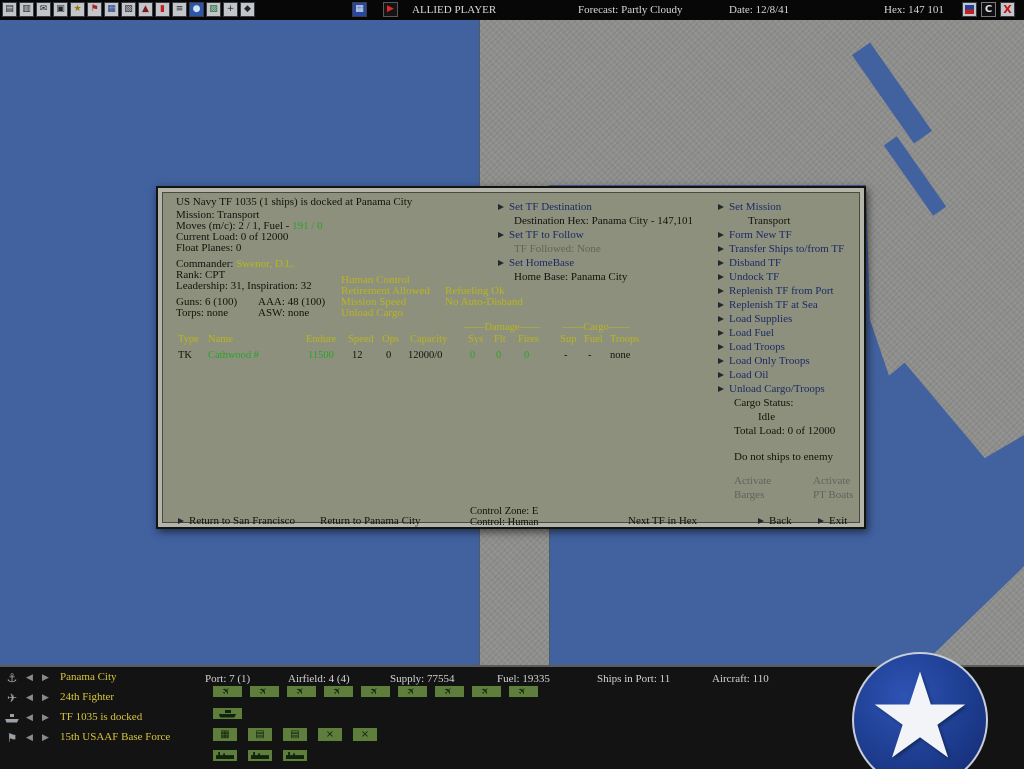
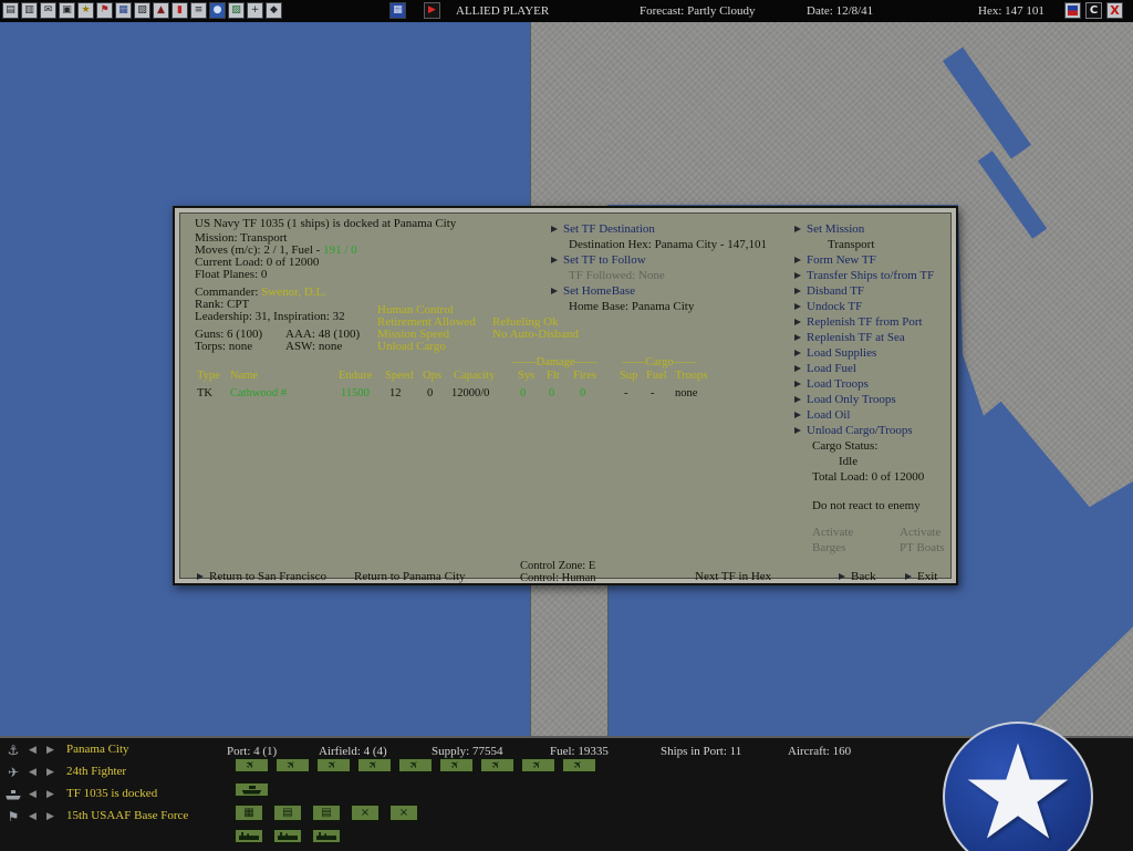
  ▤
  ▥
  ✉
  ▣
  ★
  ⚑
  ▦
  ▧
  ▲
  ▮
  ≡
  ●
  ▨
  +
  ◆
  ▦
  ▶
  ALLIED PLAYER
  Forecast: Partly Cloudy
  Date: 12/8/41
  Hex: 147 101
  C
  X
  US Navy TF 1035 (1 ships) is docked at Panama City
  Mission: Transport
  Moves (m/c): 2 / 1, Fuel - 191 / 0
  Current Load: 0 of 12000
  Float Planes: 0
  Commander: Swenor, D.L.
  Rank: CPT
  Leadership: 31, Inspiration: 32
  Guns: 6 (100)
  AAA: 48 (100)
  Torps: none
  ASW: none
  Human Control
  Retirement Allowed
  Refueling Ok
  Mission Speed
  No Auto-Disband
  Unload Cargo
  ——Damage——
  ——Cargo——
  Type
  Name
  Endure
  Speed
  Ops
  Capacity
  Sys
  Flt
  Fires
  Sup
  Fuel
  Troops
  TK
  Cathwood #
  11500
  12
  0
  12000/0
  0
  0
  0
  -
  -
  none
  Set TF Destination
  Destination Hex: Panama City - 147,101
  Set TF to Follow
  TF Followed: None
  Set HomeBase
  Home Base: Panama City
  Set Mission
  Transport
  Form New TF
  Transfer Ships to/from TF
  Disband TF
  Undock TF
  Replenish TF from Port
  Replenish TF at Sea
  Load Supplies
  Load Fuel
  Load Troops
  Load Only Troops
  Load Oil
  Unload Cargo/Troops
  Cargo Status:
  Idle
  Total Load: 0 of 12000
- Do not ships to enemy
+ Do not react to enemy
  Activate
  Barges
  Activate
  PT Boats
  Return to San Francisco
  Return to Panama City
  Control Zone: E
  Control: Human
  Next TF in Hex
  Back
  Exit
  ⚓
  ◀
  ▶
  Panama City
- Port: 7 (1)
+ Port: 4 (1)
  Airfield: 4 (4)
  Supply: 77554
  Fuel: 19335
  Ships in Port: 11
- Aircraft: 110
+ Aircraft: 160
  ✈
  ◀
  ▶
  24th Fighter
  ◀
  ▶
  TF 1035 is docked
  ⚑
  ◀
  ▶
  15th USAAF Base Force
  ▦
  ▤
  ▤
  ×
  ×
  ★
